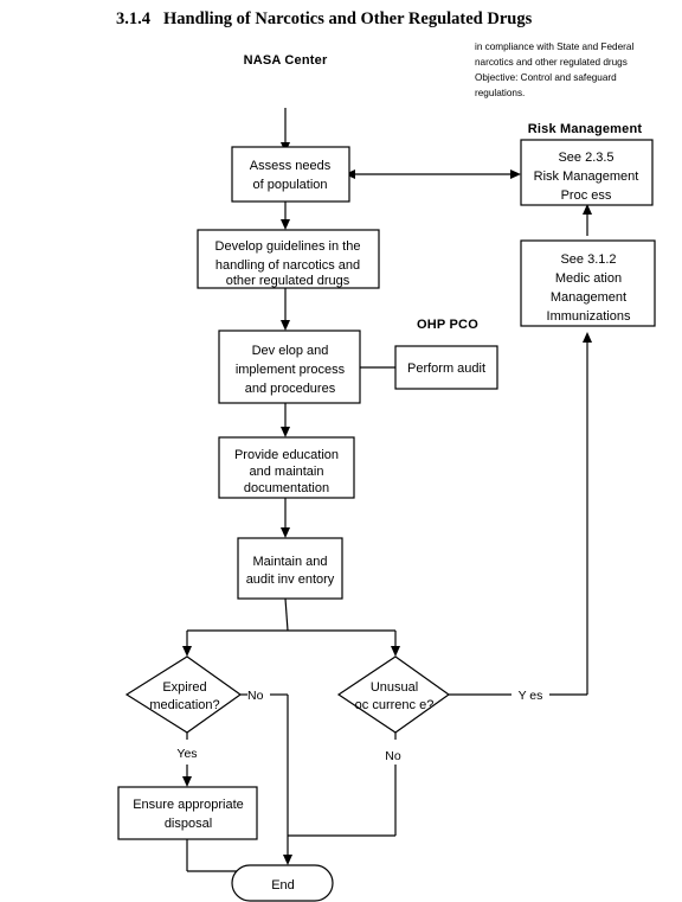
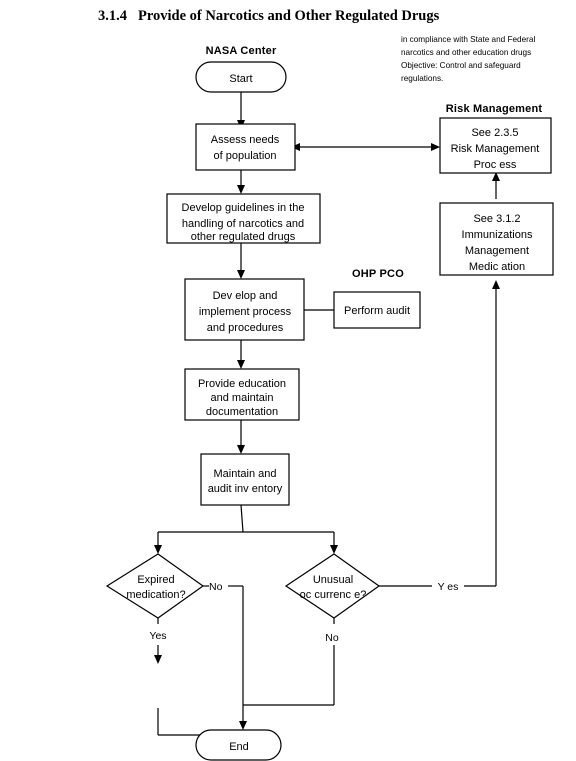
  3.1.4
- Handling of Narcotics and Other Regulated Drugs
+ Provide of Narcotics and Other Regulated Drugs
  in compliance with State and Federal
- narcotics and other regulated drugs
+ narcotics and other education drugs
  Objective: Control and safeguard
  regulations.
  NASA Center
  Risk Management
  OHP PCO
+ Start
  Assess needs
  of population
  Develop guidelines in the
  handling of narcotics and
  other regulated drugs
  Dev elop and
  implement process
  and procedures
  Perform audit
  Provide education
  and maintain
  documentation
  Maintain and
  audit inv entory
  Expired
  medication?
  Unusual
  oc currenc e?
- Ensure appropriate
- disposal
  End
  See 2.3.5
  Risk Management
  Proc ess
  See 3.1.2
- Medic ation
+ Immunizations
  Management
- Immunizations
+ Medic ation
  No
  Yes
  Y es
  No
